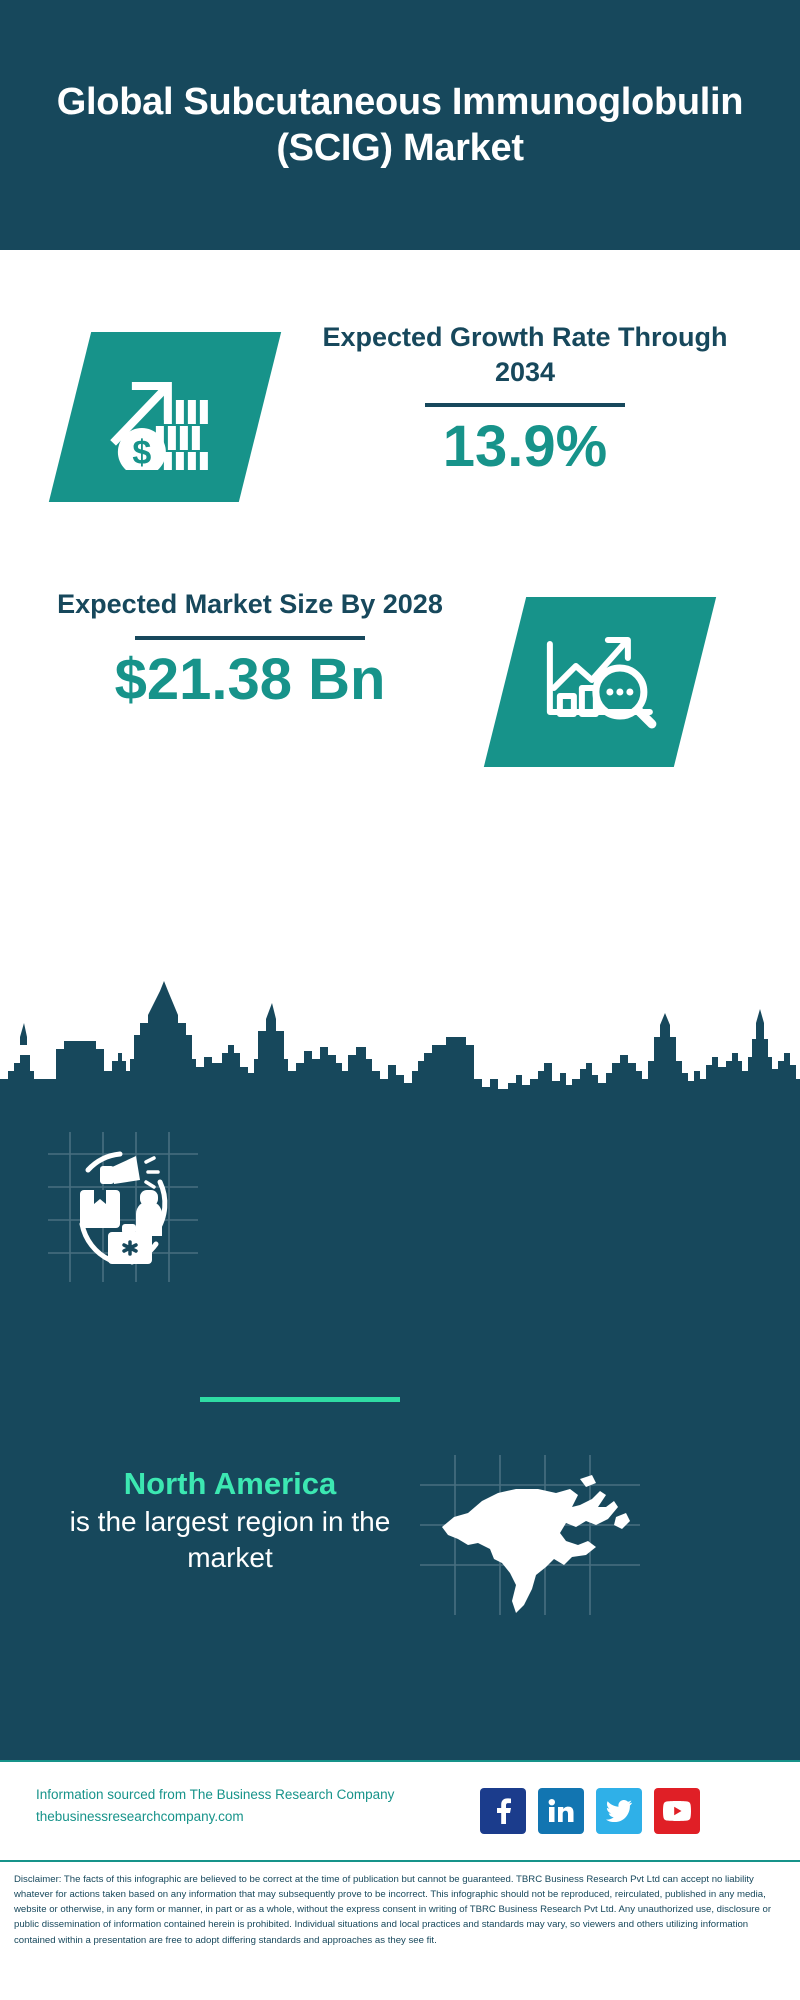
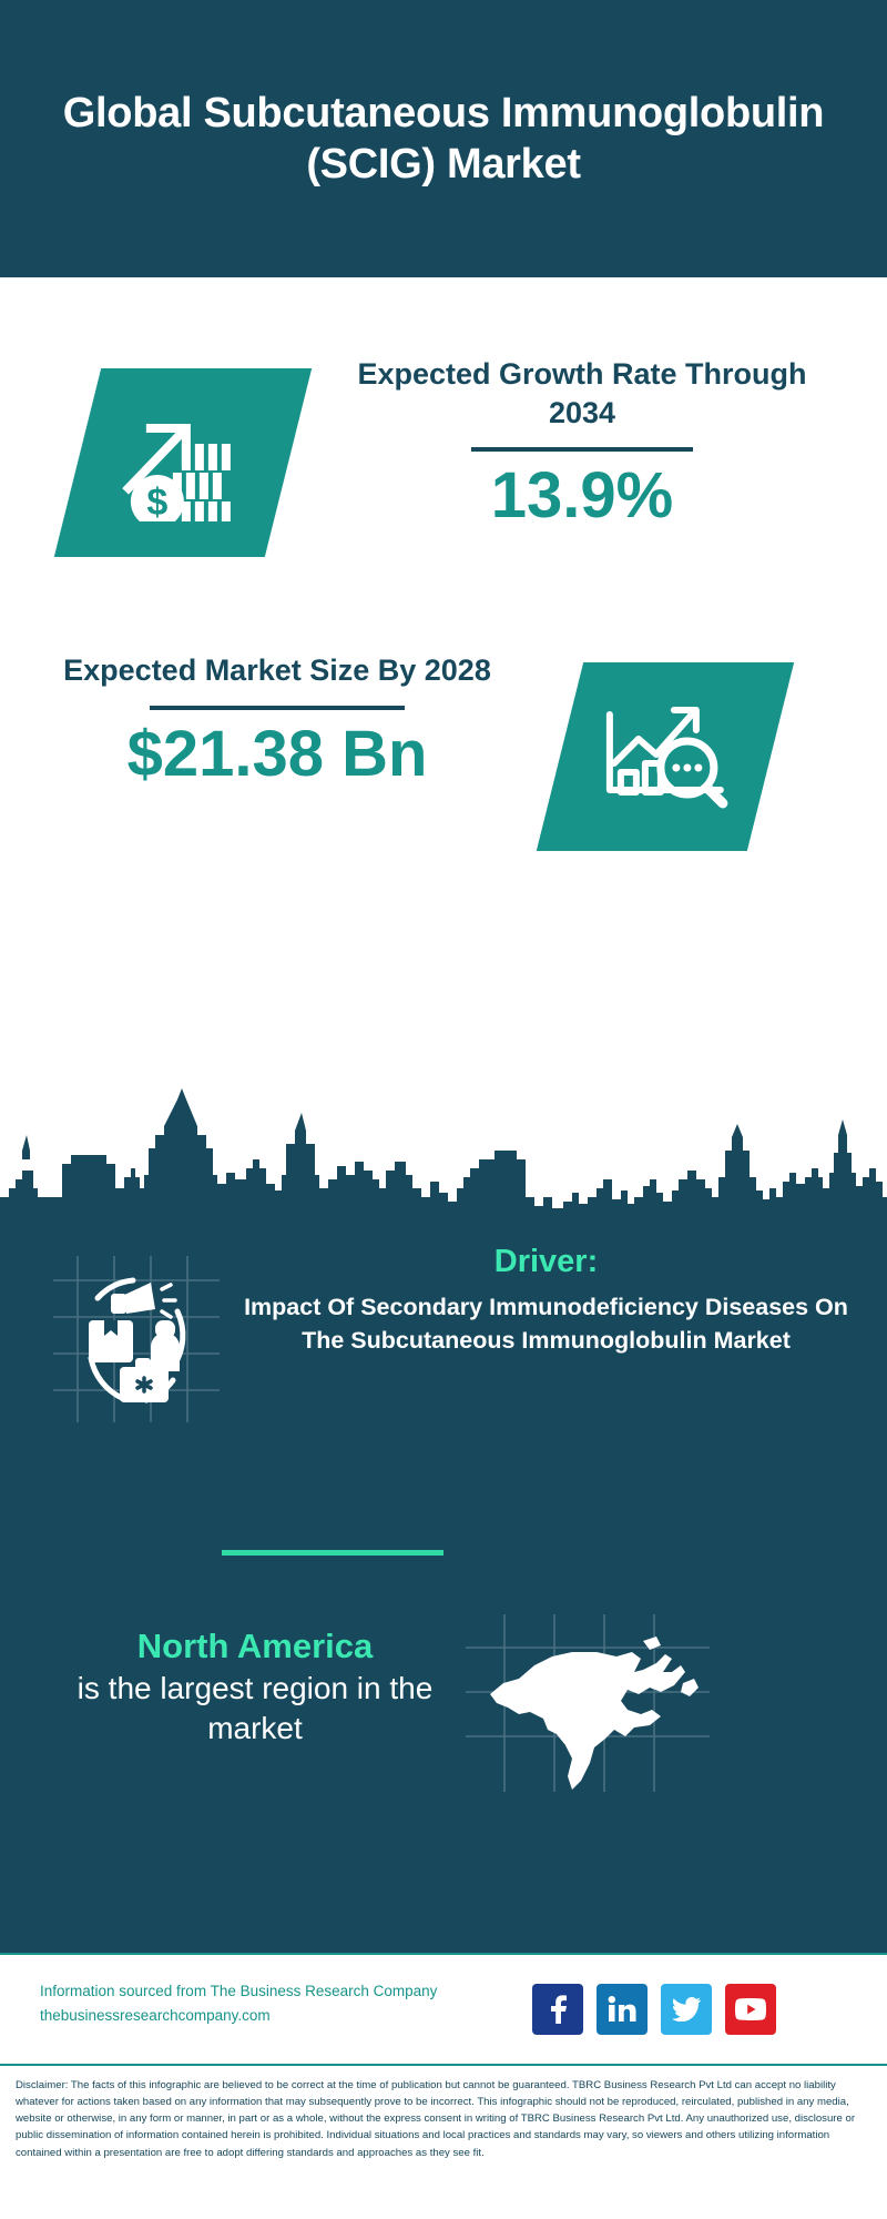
  Global Subcutaneous Immunoglobulin (SCIG) Market
  Expected Growth Rate Through 2034
  13.9%
  Expected Market Size By 2028
  $21.38 Bn
+ Driver:
+ Impact Of Secondary Immunodeficiency Diseases On The Subcutaneous Immunoglobulin Market
  North America
  is the largest region in the market
  Information sourced from The Business Research Company
  thebusinessresearchcompany.com
  Disclaimer: The facts of this infographic are believed to be correct at the time of publication but cannot be guaranteed. TBRC Business Research Pvt Ltd can accept no liability whatever for actions taken based on any information that may subsequently prove to be incorrect. This infographic should not be reproduced, reirculated, published in any media, website or otherwise, in any form or manner, in part or as a whole, without the express consent in writing of TBRC Business Research Pvt Ltd. Any unauthorized use, disclosure or public dissemination of information contained herein is prohibited. Individual situations and local practices and standards may vary, so viewers and others utilizing information contained within a presentation are free to adopt differing standards and approaches as they see fit.
